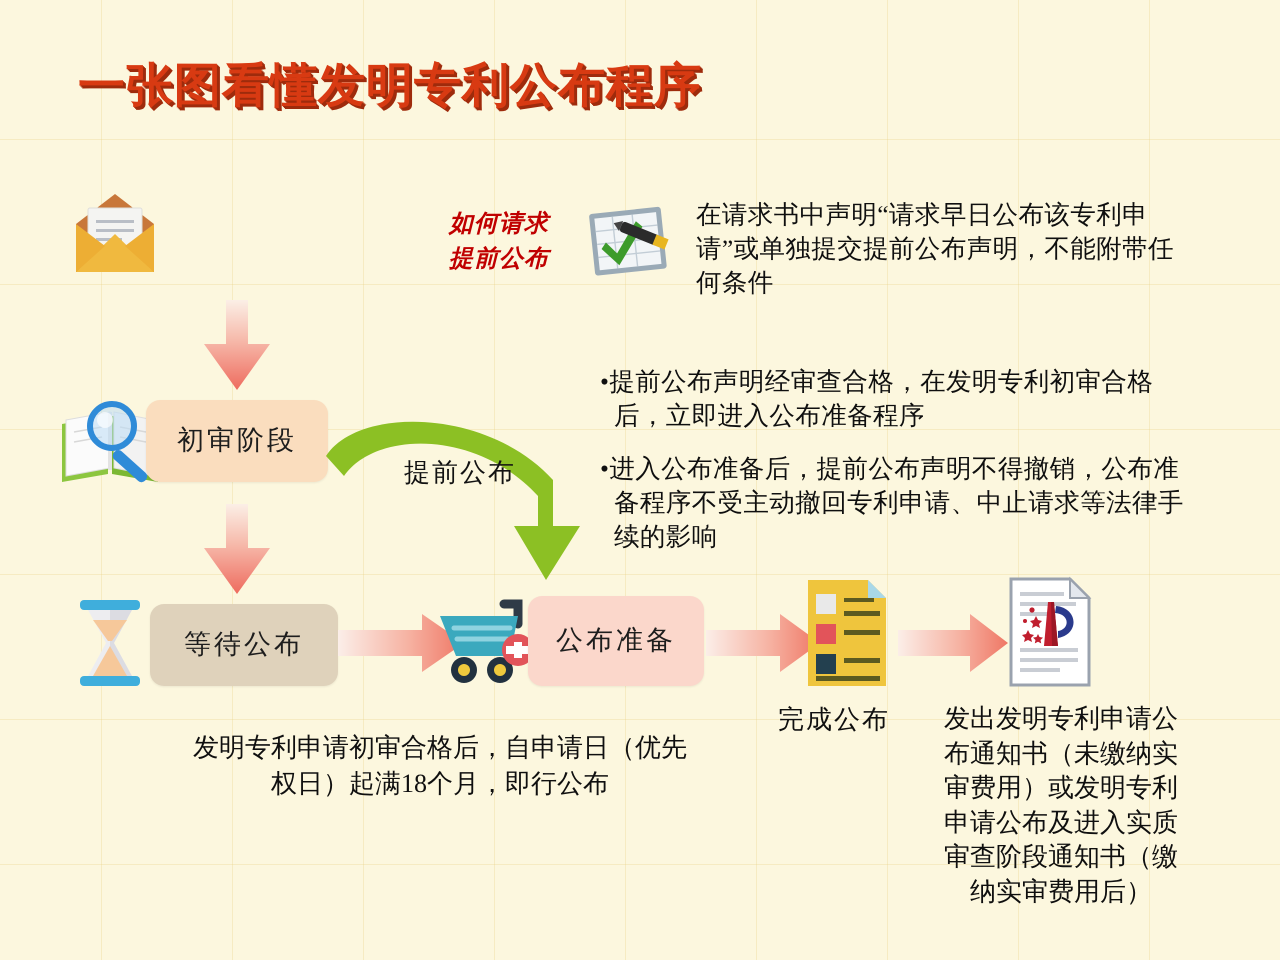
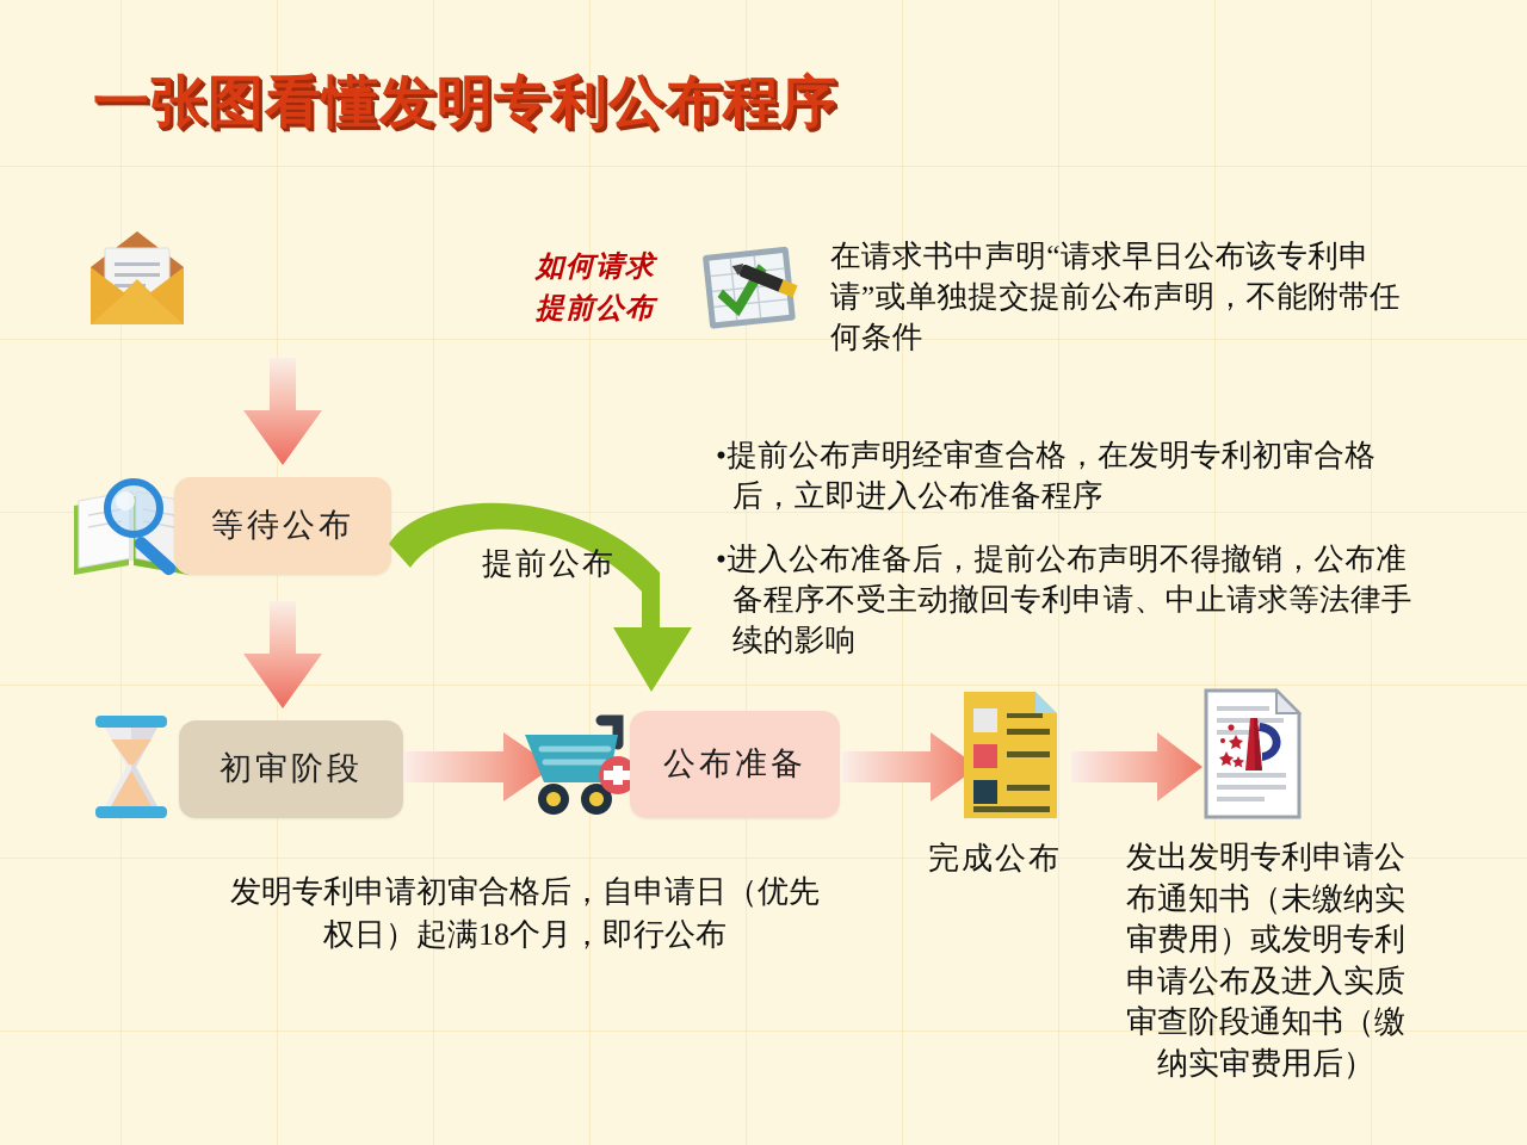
  一张图看懂发明专利公布程序
  如何请求
  提前公布
  在请求书中声明“请求早日公布该专利申请”或单独提交提前公布声明，不能附带任何条件
- 初审阶段
+ 等待公布
  提前公布
  •提前公布声明经审查合格，在发明专利初审合格后，立即进入公布准备程序
  •进入公布准备后，提前公布声明不得撤销，公布准备程序不受主动撤回专利申请、中止请求等法律手续的影响
- 等待公布
+ 初审阶段
  公布准备
  发明专利申请初审合格后，自申请日（优先权日）起满18个月，即行公布
  完成公布
  发出发明专利申请公布通知书（未缴纳实审费用）或发明专利申请公布及进入实质审查阶段通知书（缴纳实审费用后）
